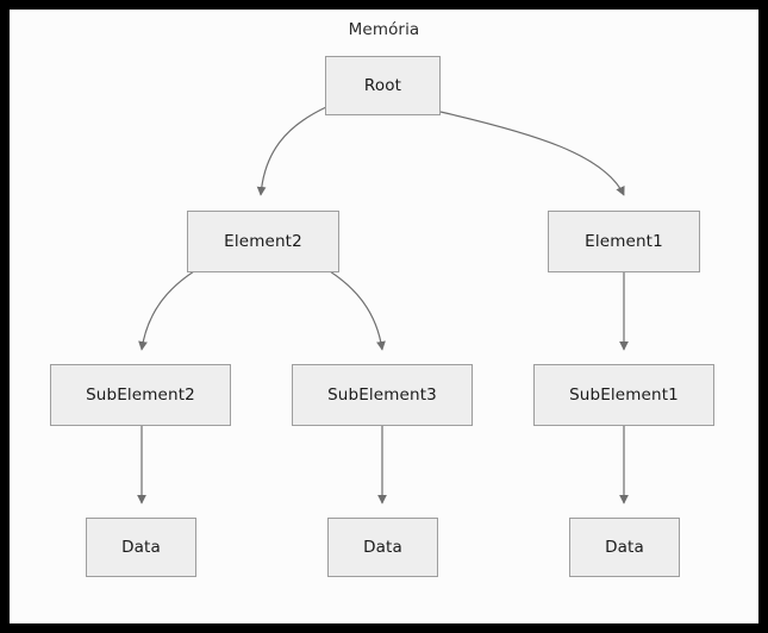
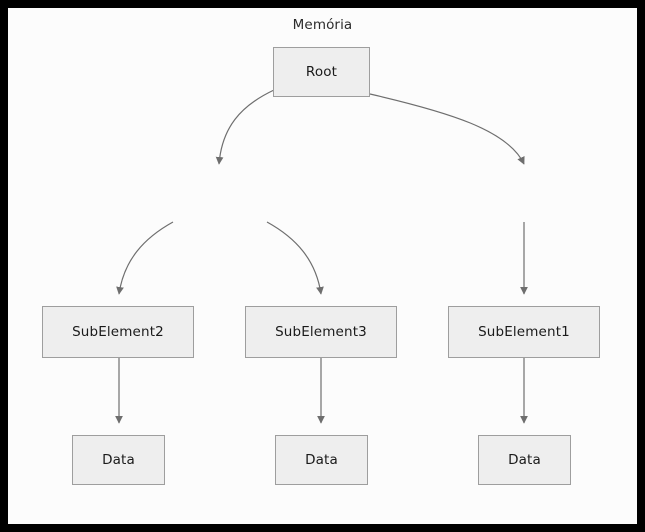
  Memória
  Root
- Element2
- Element1
  SubElement2
  SubElement3
  SubElement1
  Data
  Data
  Data
